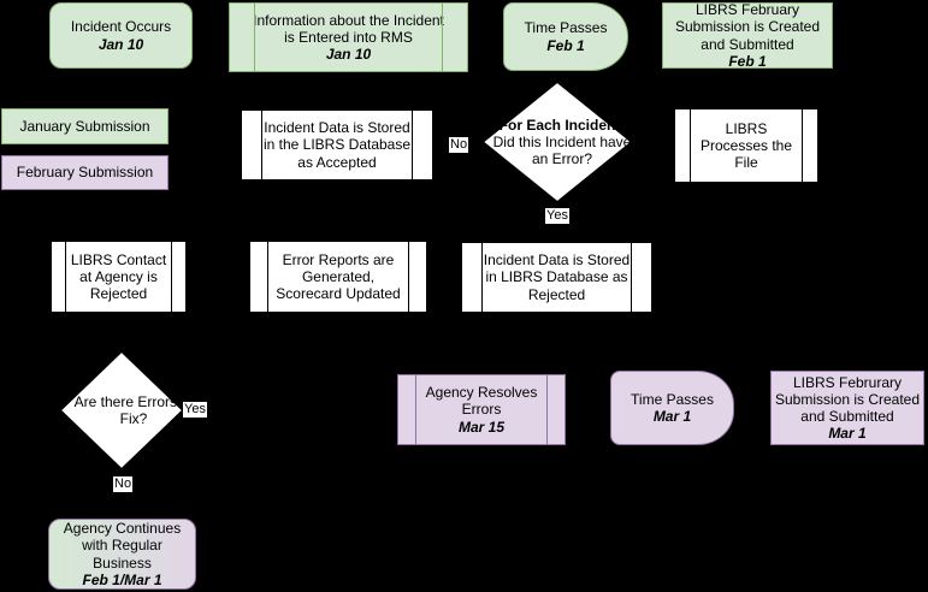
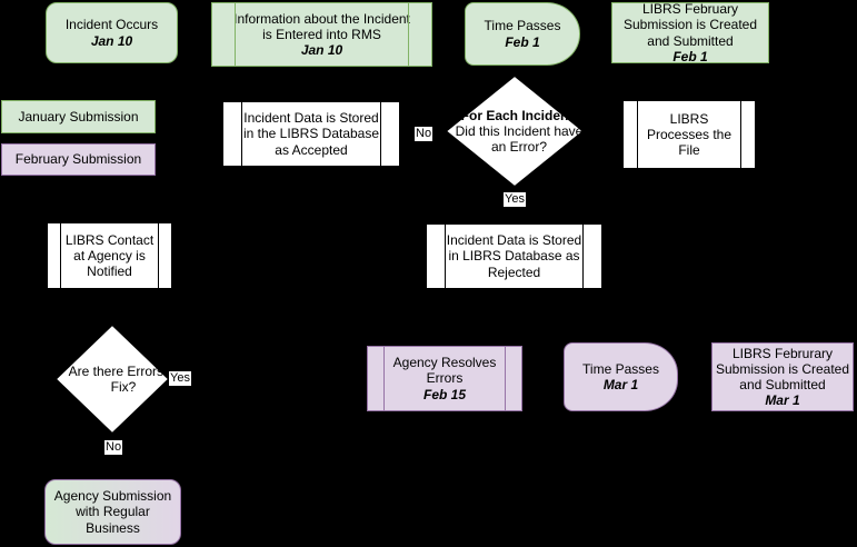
  Incident Occurs
  Jan 10
  nformation about the Inciden is Entered into RMS
  Jan 10
  Time Passes
  Feb 1
  LIBRS February Submission is Created and Submitted
  Feb 1
  January Submission
  February Submission
  Incident Data is Stored in the LIBRS Database as Accepted
  No
  For Each Incident: Did this Incident have an Error?
  Yes
  LIBRS Processes the File
- LIBRS Contact at Agency is Rejected
+ LIBRS Contact at Agency is Notified
- Error Reports are Generated, Scorecard Updated
  Incident Data is Stored in LIBRS Database as Rejected
  Are there Errors Fix?
  Yes
  No
  Agency Resolves Errors
- Mar 15
+ Feb 15
  Time Passes
  Mar 1
  LIBRS Februrary Submission is Created and Submitted
  Mar 1
- Agency Continues with Regular Business
+ Agency Submission with Regular Business
- Feb 1/Mar 1
